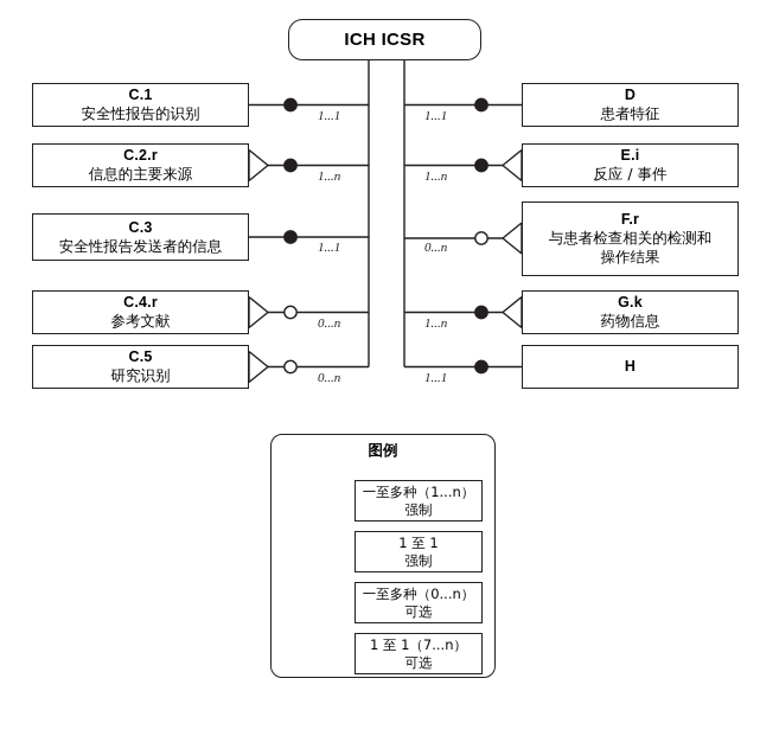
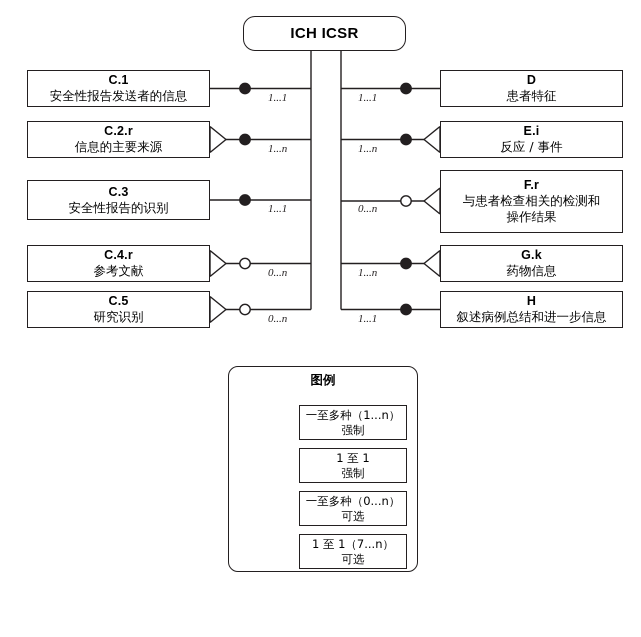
  ICH ICSR
  C.1
- 安全性报告的识别
+ 安全性报告发送者的信息
  C.2.r
  信息的主要来源
  C.3
- 安全性报告发送者的信息
+ 安全性报告的识别
  C.4.r
  参考文献
  C.5
  研究识别
  D
  患者特征
  E.i
  反应 / 事件
  F.r
  与患者检查相关的检测和
  操作结果
  G.k
  药物信息
  H
+ 叙述病例总结和进一步信息
  1...1
  1...n
  1...1
  0...n
  0...n
  1...1
  1...n
  0...n
  1...n
  1...1
  图例
  一至多种（1...n）
  强制
  1 至 1
  强制
  一至多种（0...n）
  可选
  1 至 1（7...n）
  可选
